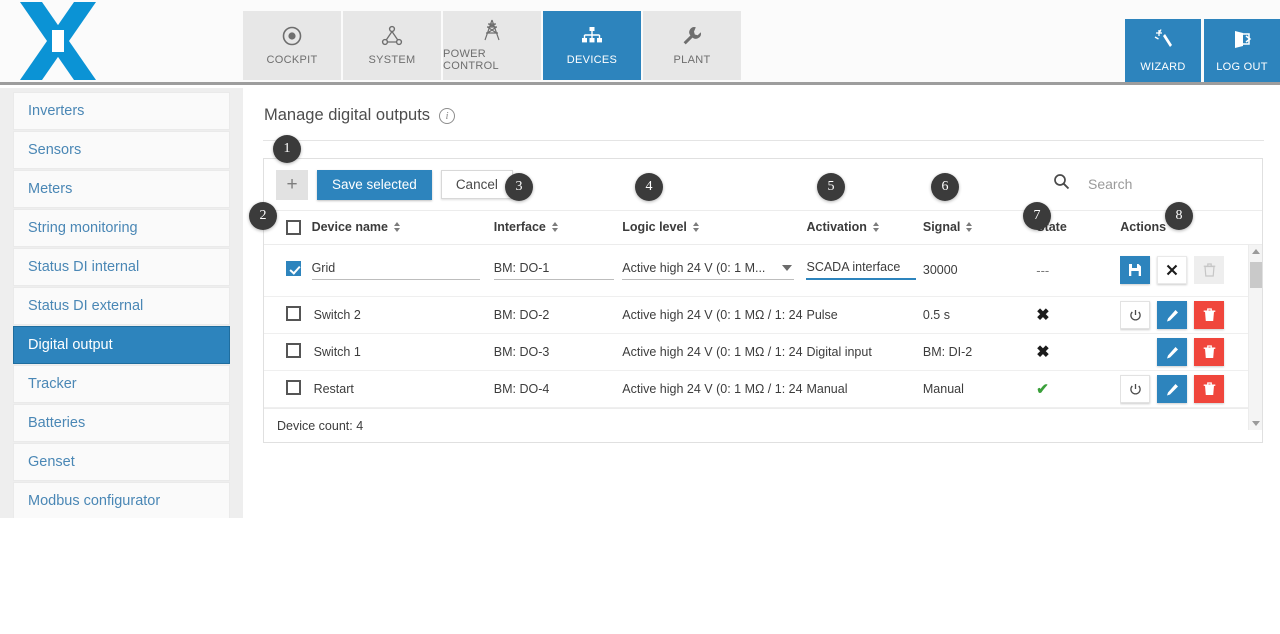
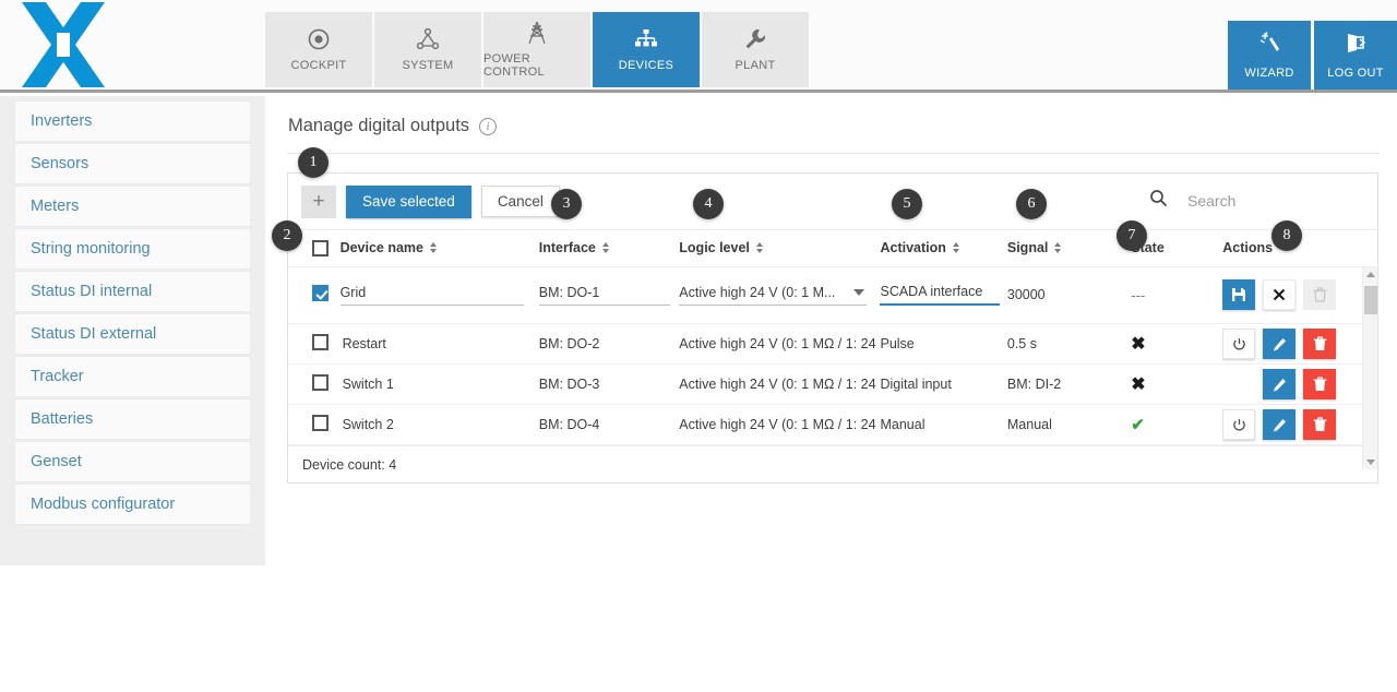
  COCKPIT
  SYSTEM
  POWER CONTROL
  DEVICES
  PLANT
  WIZARD
  LOG OUT
  Inverters
  Sensors
  Meters
  String monitoring
  Status DI internal
  Status DI external
- Digital output
  Tracker
  Batteries
  Genset
  Modbus configurator
  Manage digital outputs
  i
  +
  Save selected
  Cancel
  Search
  	Device name	Interface	Logic level	Activation	Signal	tate	Actions
  	Grid	BM: DO-1	Active high 24 V (0: 1 M...	SCADA interface	30000	---
- 	Switch 2	BM: DO-2	Active high 24 V (0: 1 MΩ / 1: 24	Pulse	0.5 s	✖
+ 	Restart	BM: DO-2	Active high 24 V (0: 1 MΩ / 1: 24	Pulse	0.5 s	✖
  	Switch 1	BM: DO-3	Active high 24 V (0: 1 MΩ / 1: 24	Digital input	BM: DI-2	✖
- 	Restart	BM: DO-4	Active high 24 V (0: 1 MΩ / 1: 24	Manual	Manual	✔
+ 	Switch 2	BM: DO-4	Active high 24 V (0: 1 MΩ / 1: 24	Manual	Manual	✔
  Device count: 4
  1
  2
  3
  4
  5
  6
  7
  8
